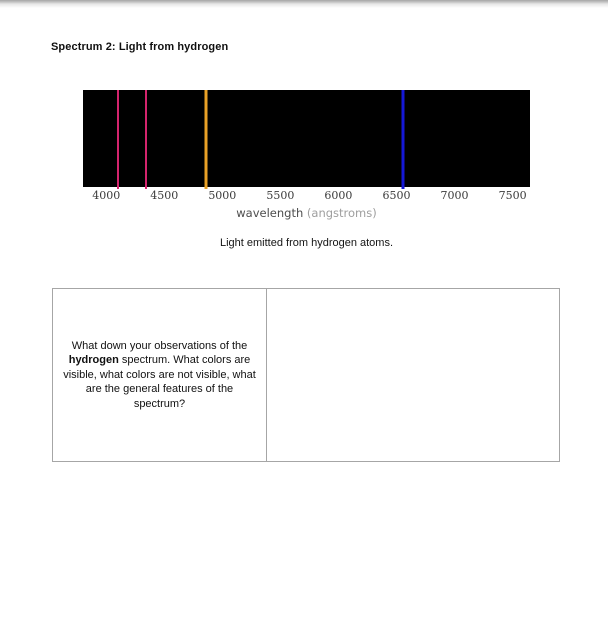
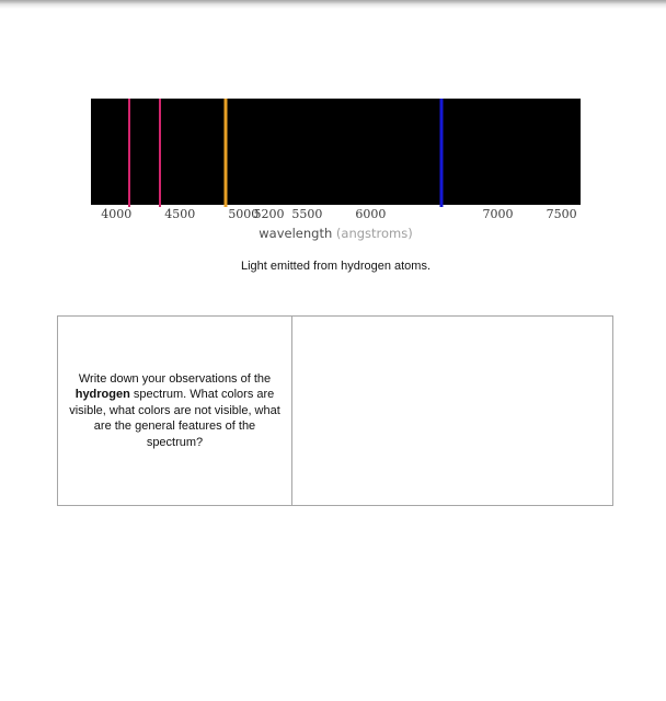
- Spectrum 2: Light from hydrogen
  4000
  4500
  5000
  5500
  6000
- 6500
+ 5200
  7000
  7500
  wavelength (angstroms)
  Light emitted from hydrogen atoms.
- What down your observations of the
+ Write down your observations of the
  hydrogen spectrum. What colors are
  visible, what colors are not visible, what
  are the general features of the
  spectrum?
